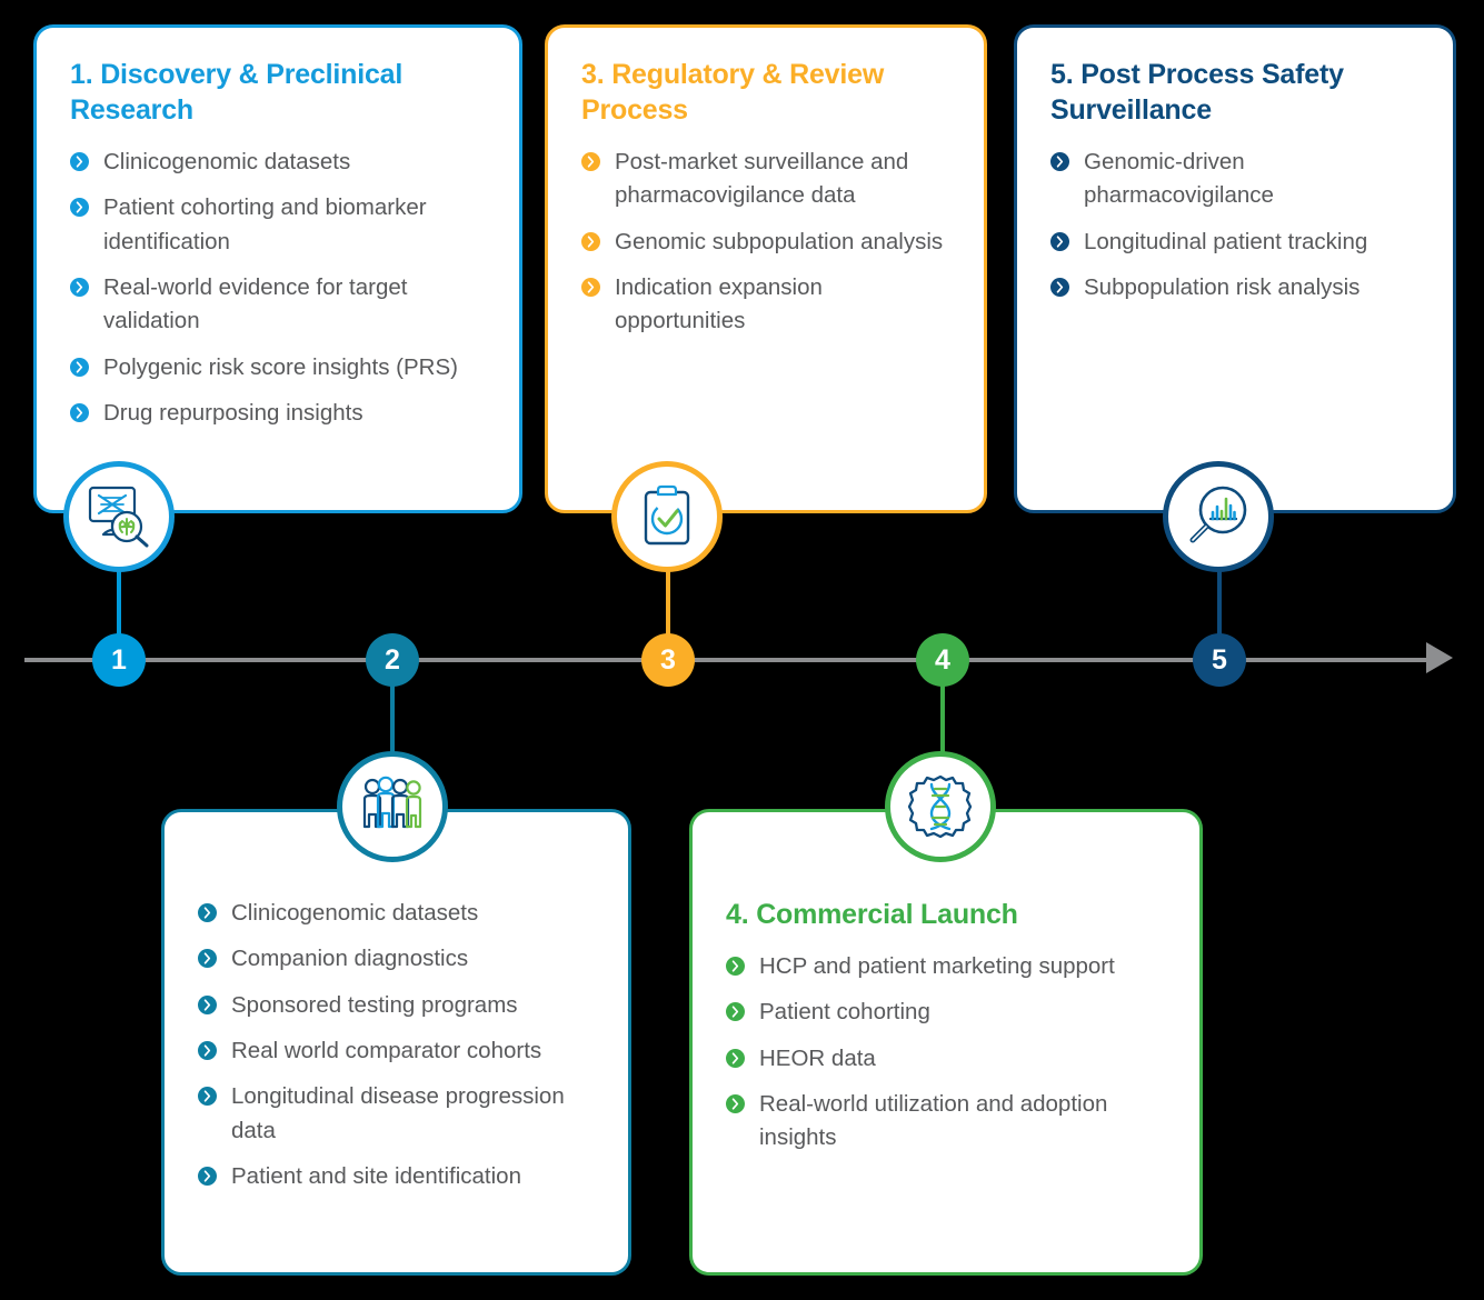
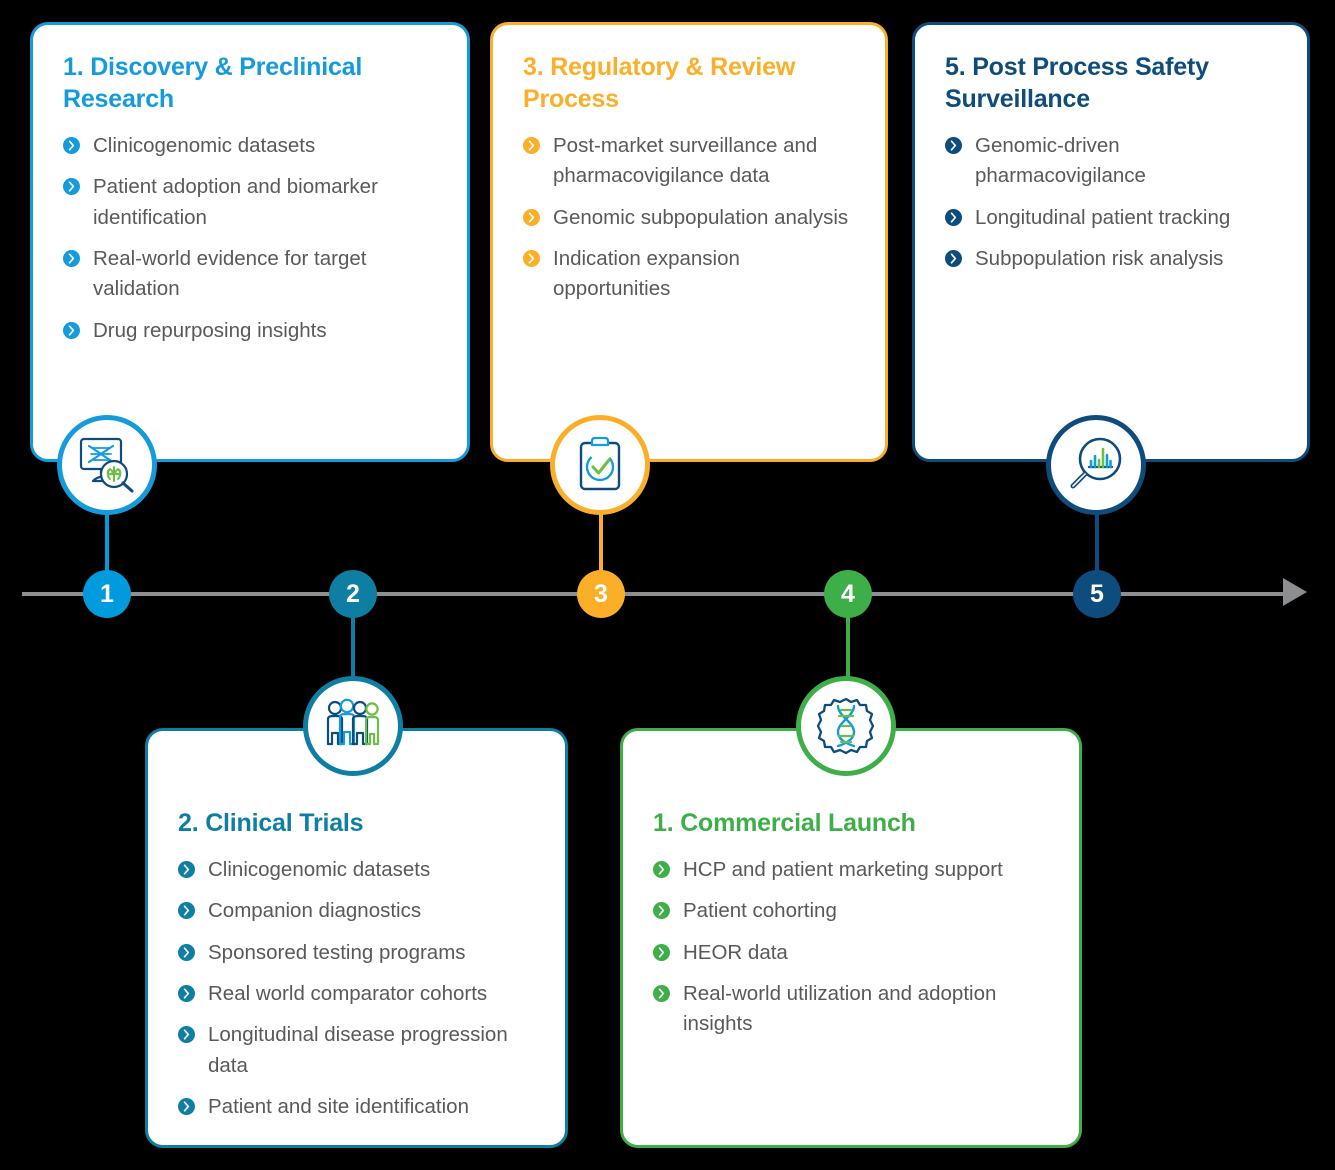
  1. Discovery & Preclinical Research
  Clinicogenomic datasets
- Patient cohorting and biomarker identification
+ Patient adoption and biomarker identification
  Real-world evidence for target validation
- Polygenic risk score insights (PRS)
  Drug repurposing insights
  3. Regulatory & Review Process
  Post-market surveillance and pharmacovigilance data
  Genomic subpopulation analysis
  Indication expansion opportunities
  5. Post Process Safety Surveillance
  Genomic-driven pharmacovigilance
  Longitudinal patient tracking
  Subpopulation risk analysis
+ 2. Clinical Trials
  Clinicogenomic datasets
  Companion diagnostics
  Sponsored testing programs
  Real world comparator cohorts
  Longitudinal disease progression data
  Patient and site identification
- 4. Commercial Launch
+ 1. Commercial Launch
  HCP and patient marketing support
  Patient cohorting
  HEOR data
  Real-world utilization and adoption insights
  1
  2
  3
  4
  5
